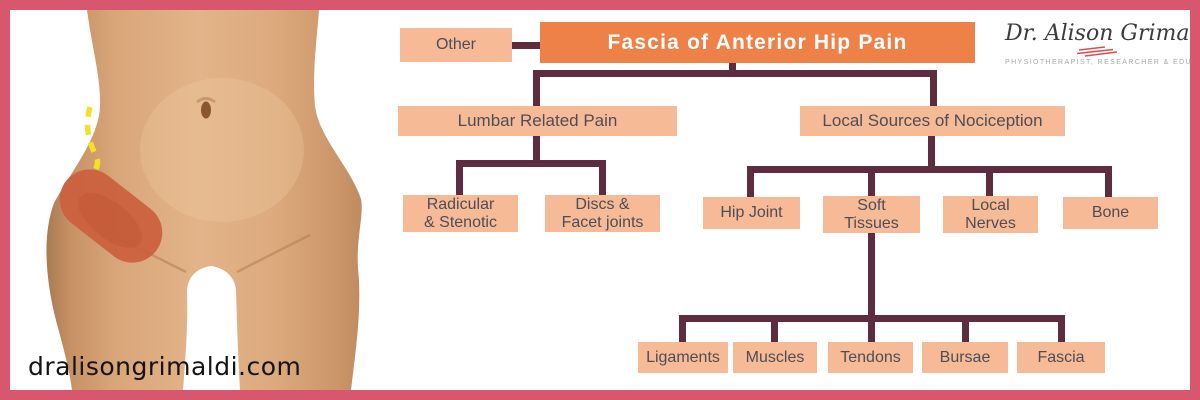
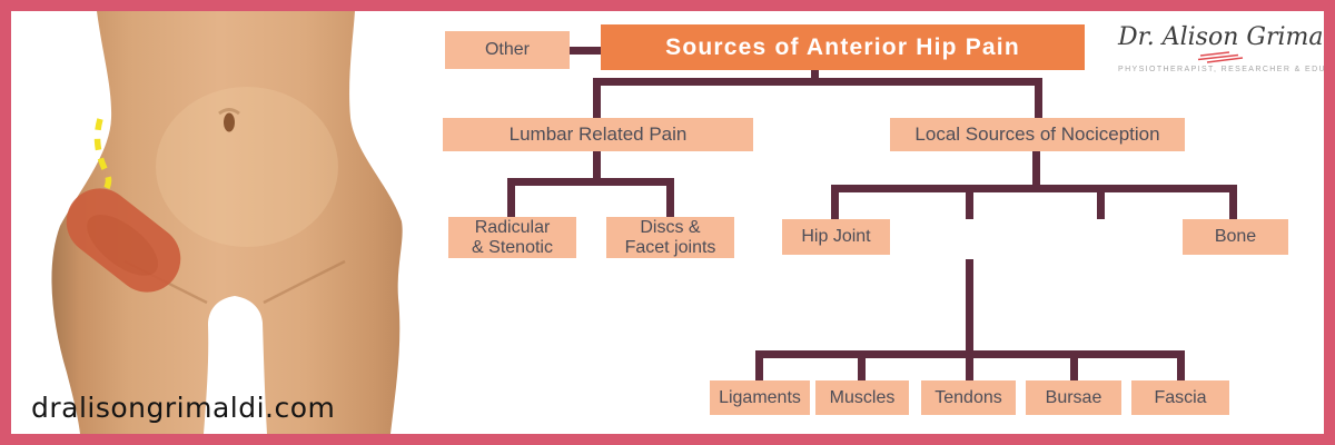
  dralisongrimaldi.com
  Dr. Alison Grima
  Other
- Fascia of Anterior Hip Pain
+ Sources of Anterior Hip Pain
  Lumbar Related Pain
  Local Sources of Nociception
  Radicular
  & Stenotic
  Discs &
  Facet joints
  Hip Joint
- Soft
- Tissues
- Local
- Nerves
  Bone
  Ligaments
  Muscles
  Tendons
  Bursae
  Fascia
